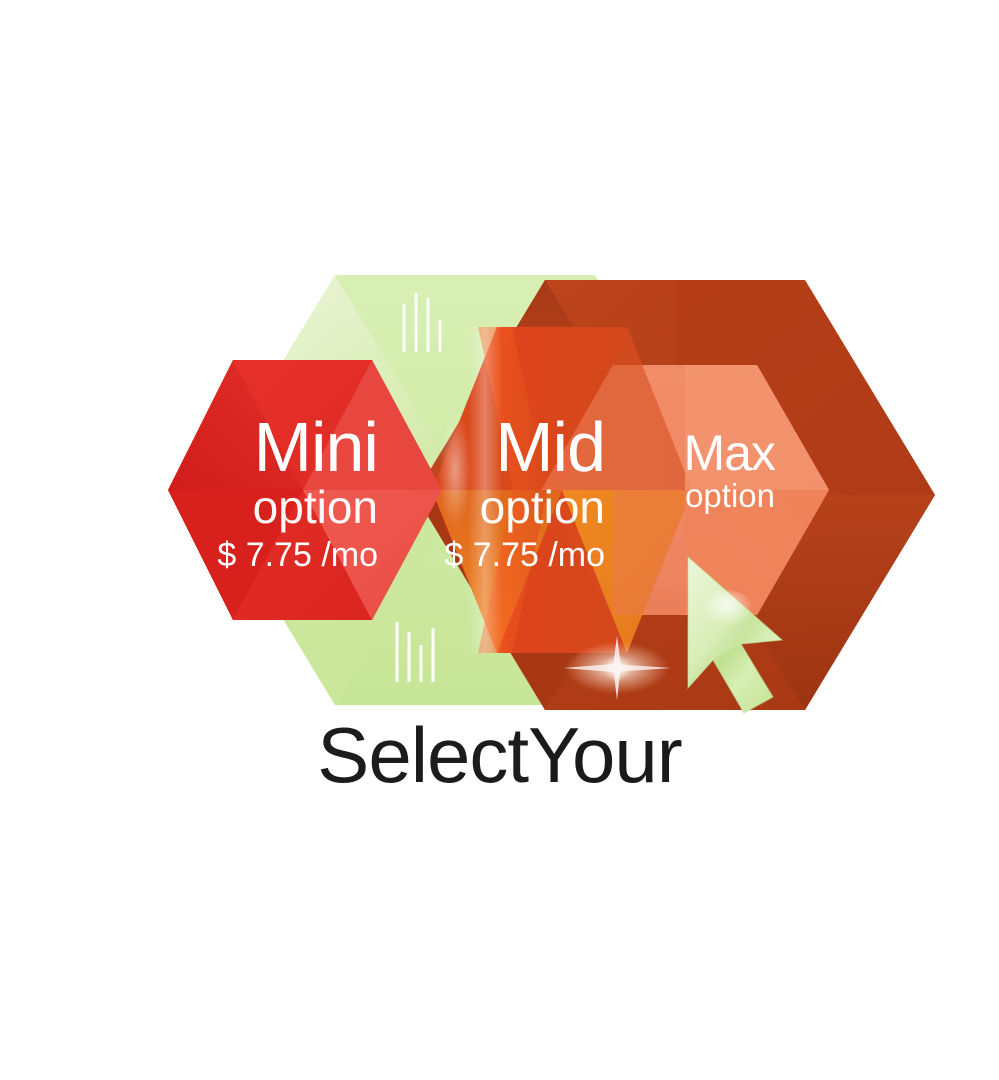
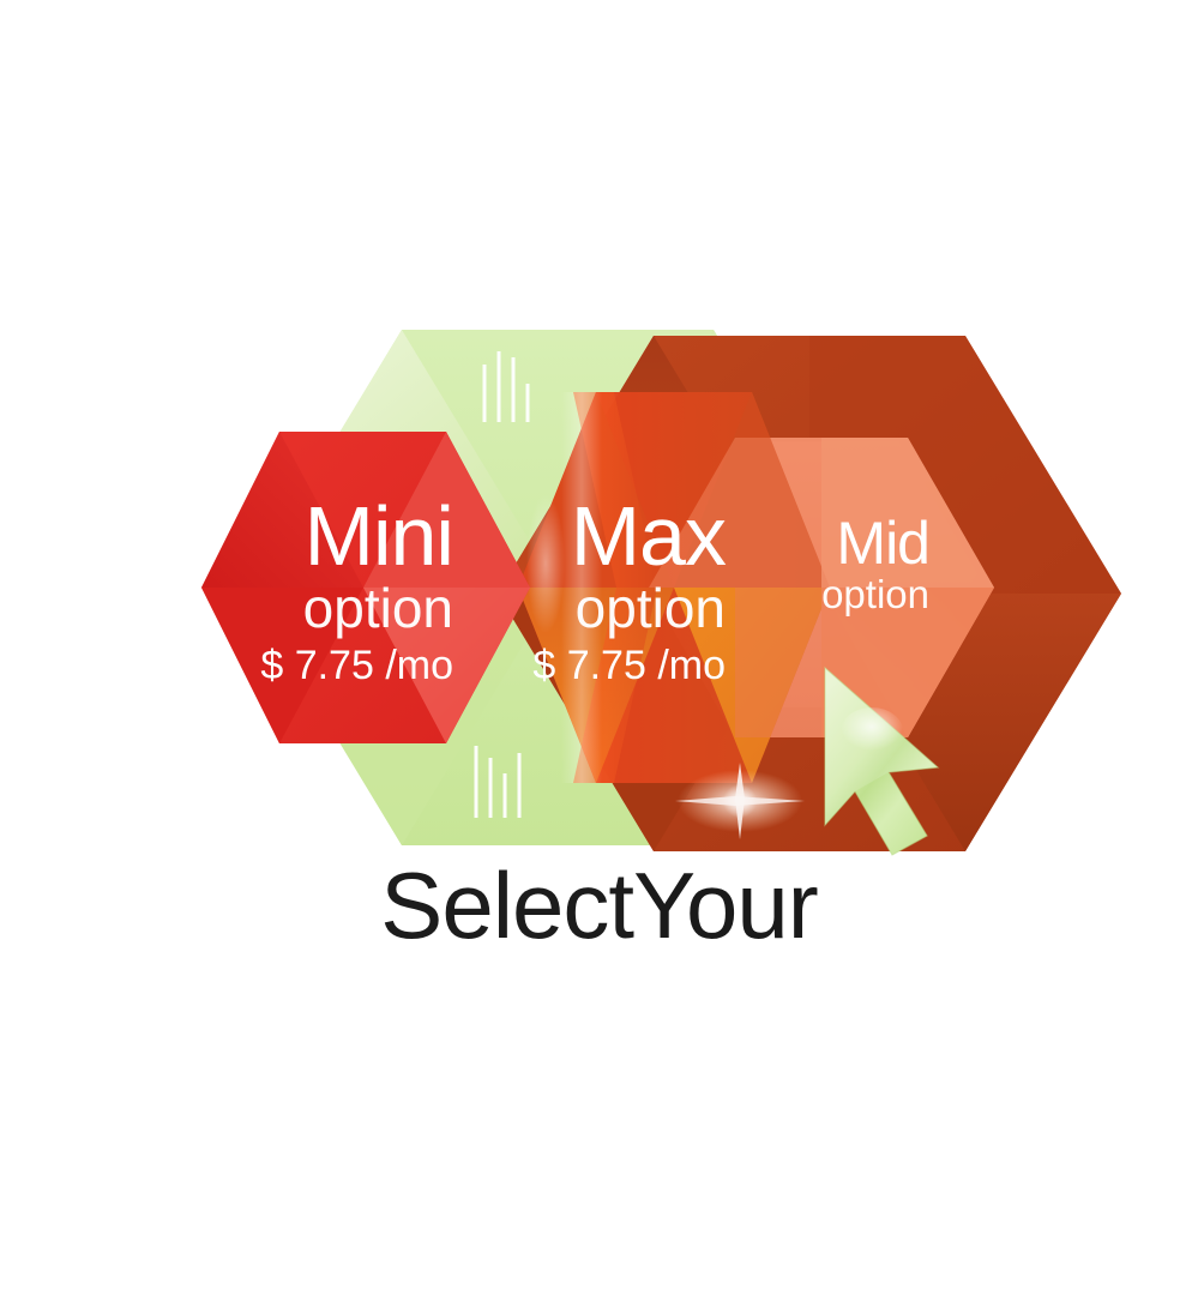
  Mini
  option
  $ 7.75 /mo
- Mid
+ Max
  option
  $ 7.75 /mo
- Max
+ Mid
  option
  SelectYour
